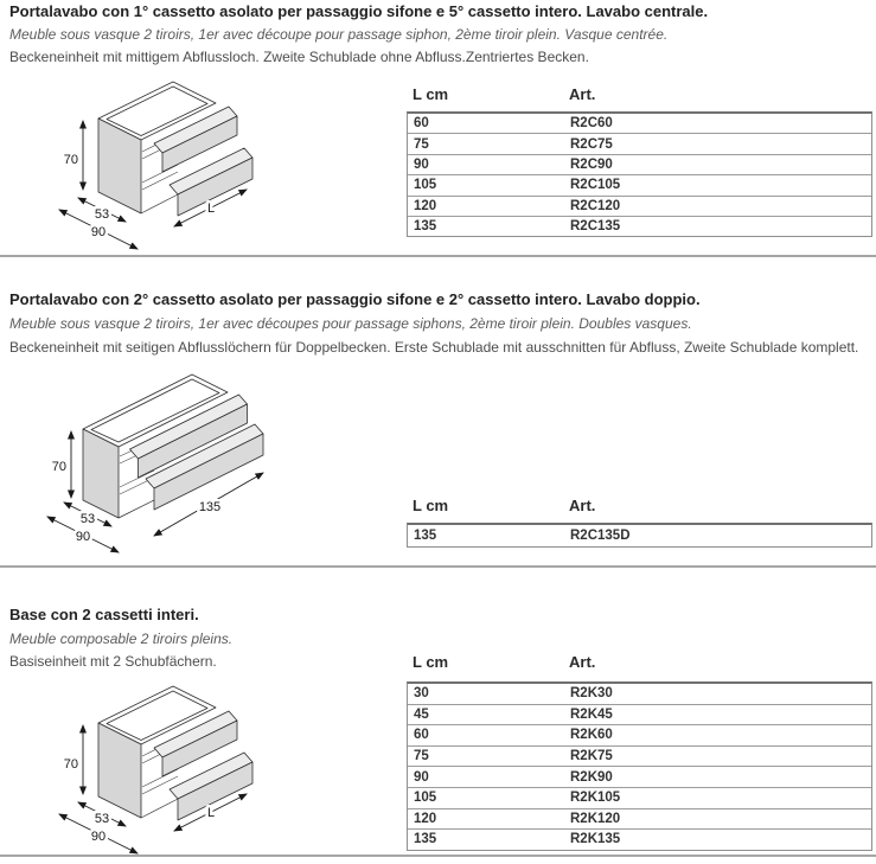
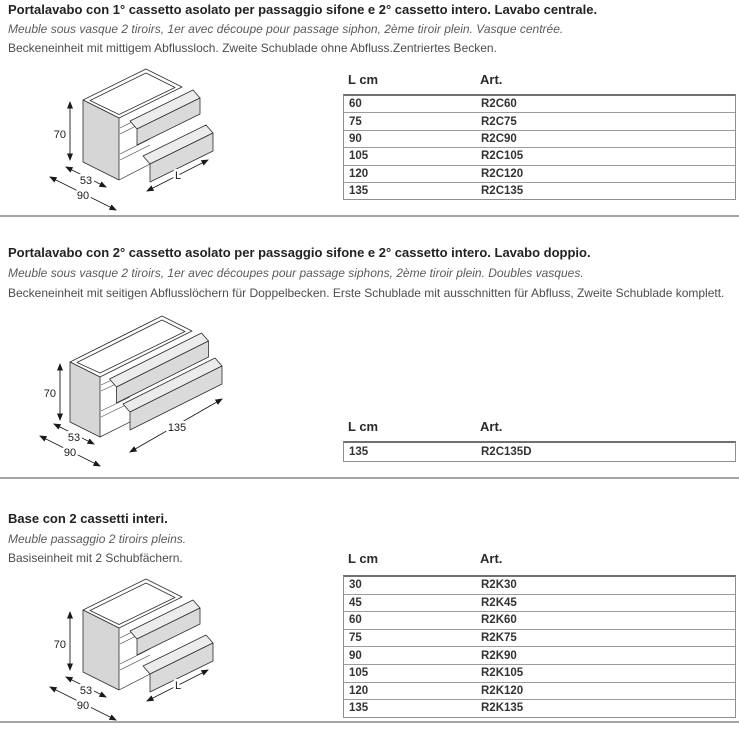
- Portalavabo con 1° cassetto asolato per passaggio sifone e 5° cassetto intero. Lavabo centrale.
+ Portalavabo con 1° cassetto asolato per passaggio sifone e 2° cassetto intero. Lavabo centrale.
  Meuble sous vasque 2 tiroirs, 1er avec découpe pour passage siphon, 2ème tiroir plein. Vasque centrée.
  Beckeneinheit mit mittigem Abflussloch. Zweite Schublade ohne Abfluss.Zentriertes Becken.
  70
  53
  90
  L
  L cm
  Art.
  60
  R2C60
  75
  R2C75
  90
  R2C90
  105
  R2C105
  120
  R2C120
  135
  R2C135
  Portalavabo con 2° cassetto asolato per passaggio sifone e 2° cassetto intero. Lavabo doppio.
  Meuble sous vasque 2 tiroirs, 1er avec découpes pour passage siphons, 2ème tiroir plein. Doubles vasques.
  Beckeneinheit mit seitigen Abflusslöchern für Doppelbecken. Erste Schublade mit ausschnitten für Abfluss, Zweite Schublade komplett.
  70
  53
  90
  135
  L cm
  Art.
  135
  R2C135D
  Base con 2 cassetti interi.
- Meuble composable 2 tiroirs pleins.
+ Meuble passaggio 2 tiroirs pleins.
  Basiseinheit mit 2 Schubfächern.
  70
  53
  90
  L
  L cm
  Art.
  30
  R2K30
  45
  R2K45
  60
  R2K60
  75
  R2K75
  90
  R2K90
  105
  R2K105
  120
  R2K120
  135
  R2K135
